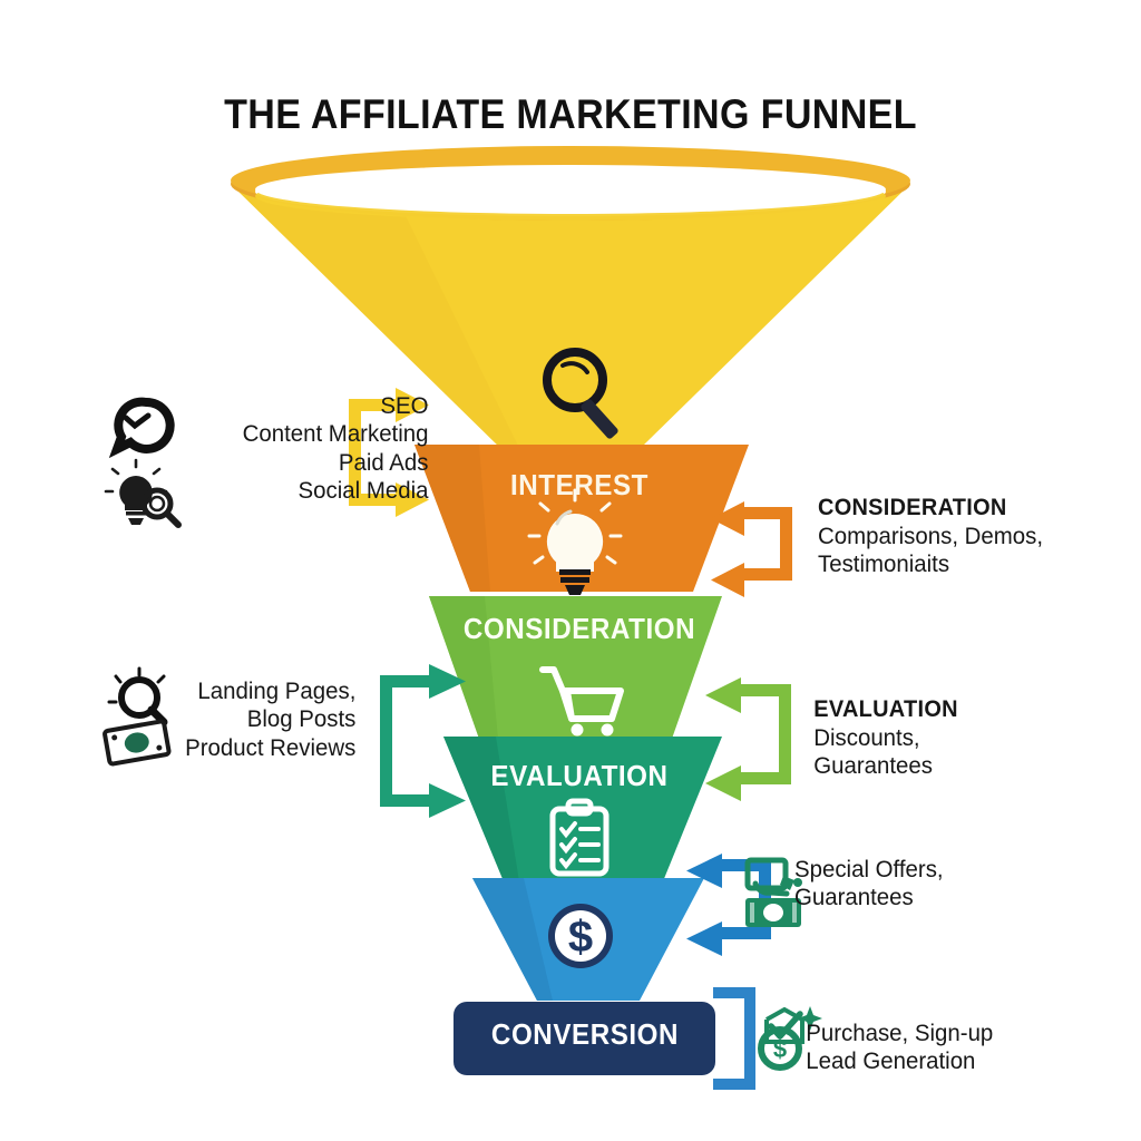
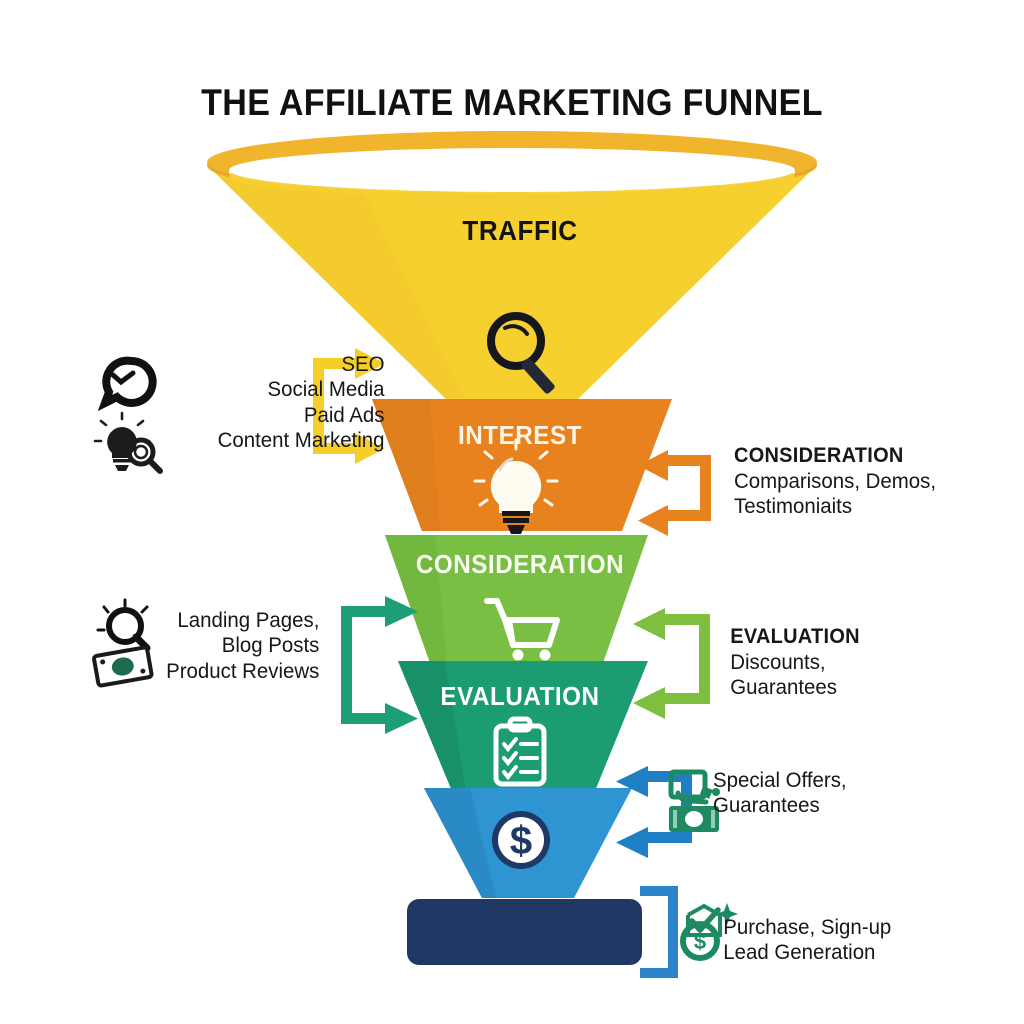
  THE AFFILIATE MARKETING FUNNEL
  $
  $
+ TRAFFIC
  INTEREST
  CONSIDERATION
  EVALUATION
- CONVERSION
  SEO
- Content Marketing
+ Social Media
  Paid Ads
- Social Media
+ Content Marketing
  CONSIDERATION
  Comparisons, Demos,
  Testimoniaits
  Landing Pages,
  Blog Posts
  Product Reviews
  EVALUATION
  Discounts,
  Guarantees
  Special Offers,
  Guarantees
  Purchase, Sign-up
  Lead Generation
